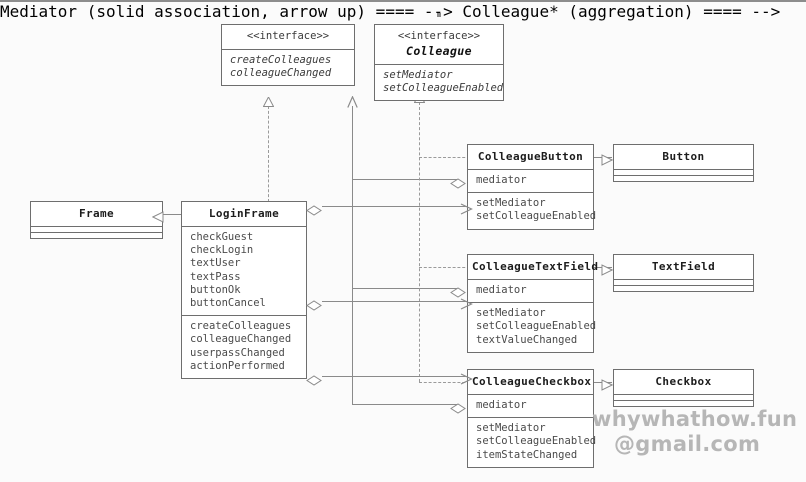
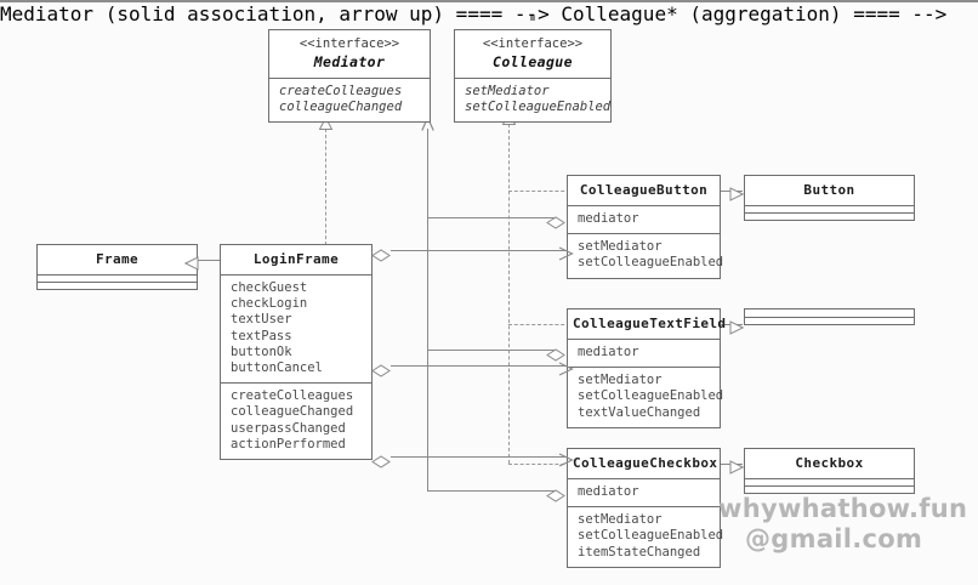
  Mediator (solid association, arrow up) ==== --> Colleague* (aggregation) ==== -->
  <<interface>>
+ Mediator
  createColleagues
  colleagueChanged
  <<interface>>
  Colleague
  setMediator
  setColleagueEnabled
  Frame
  LoginFrame
  checkGuest
  checkLogin
  textUser
  textPass
  buttonOk
  buttonCancel
  createColleagues
  colleagueChanged
  userpassChanged
  actionPerformed
  ColleagueButton
  mediator
  setMediator
  setColleagueEnabled
  Button
  ColleagueTextField
  mediator
  setMediator
  setColleagueEnabled
  textValueChanged
- TextField
  ColleagueCheckbox
  mediator
  setMediator
  setColleagueEnabled
  itemStateChanged
  Checkbox
  whywhathow.fun
  @gmail.com
